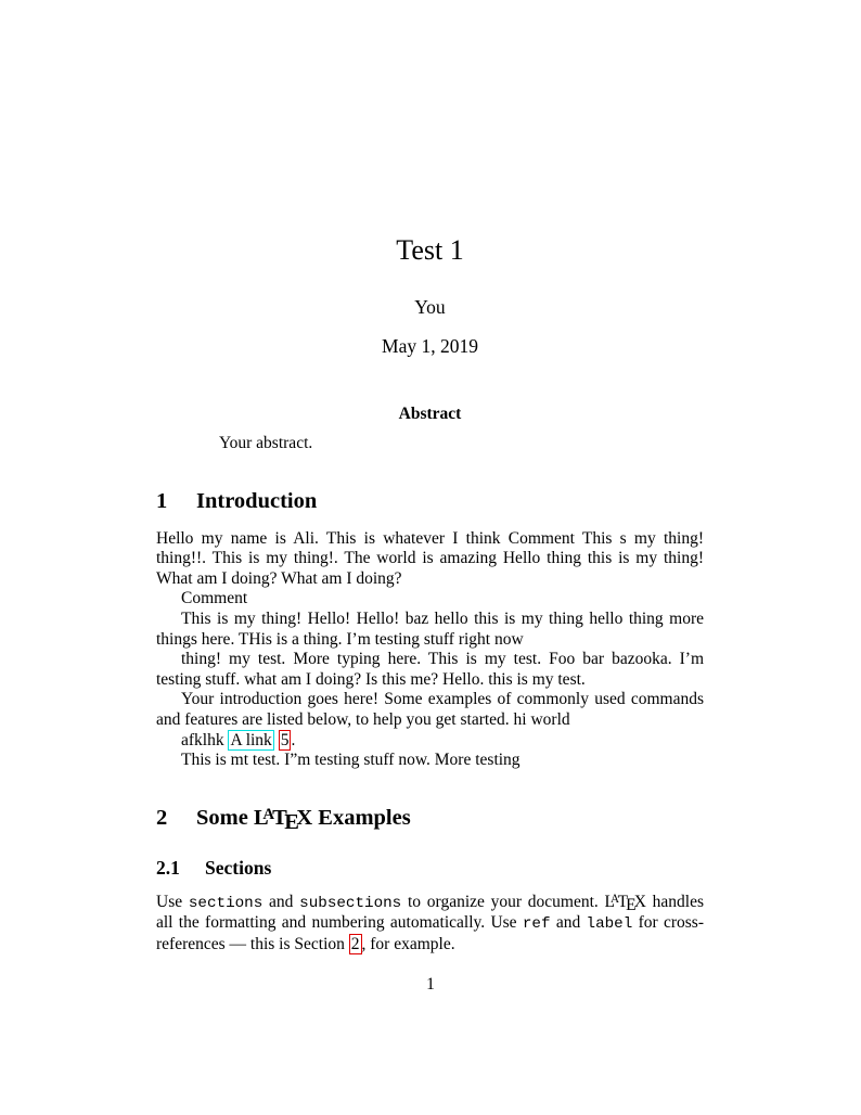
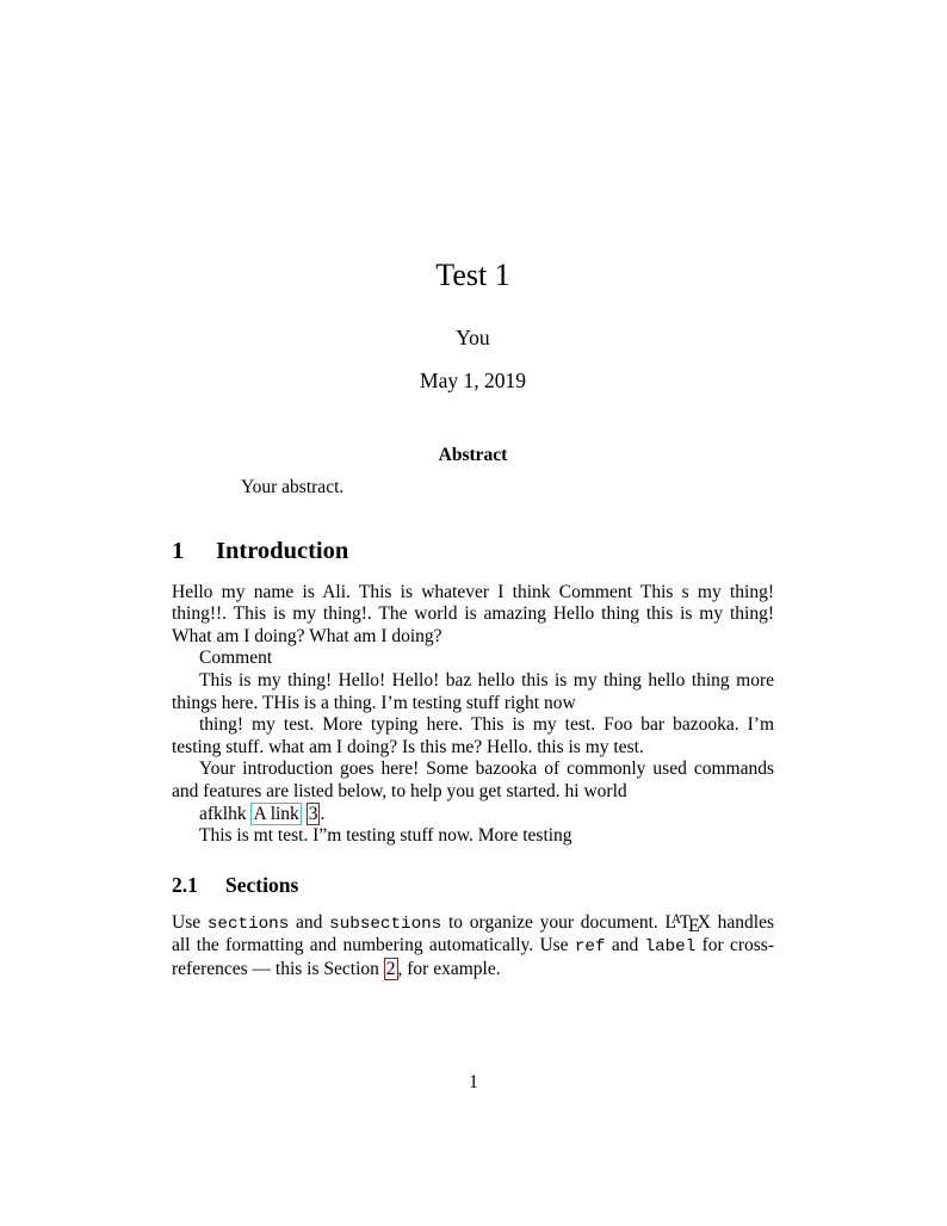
  Test 1
  You
  May 1, 2019
  Abstract
  Your abstract.
  1 Introduction
  Hello my name is Ali. This is whatever I think Comment This s my thing! thing!!. This is my thing!. The world is amazing Hello thing this is my thing! What am I doing? What am I doing?
  Comment
  This is my thing! Hello! Hello! baz hello this is my thing hello thing more things here. THis is a thing. I’m testing stuff right now
  thing! my test. More typing here. This is my test. Foo bar bazooka. I’m testing stuff. what am I doing? Is this me? Hello. this is my test.
- Your introduction goes here! Some examples of commonly used commands and features are listed below, to help you get started. hi world
+ Your introduction goes here! Some bazooka of commonly used commands and features are listed below, to help you get started. hi world
- afklhk A link 5.
+ afklhk A link 3.
  This is mt test. I”m testing stuff now. More testing
- 2 Some LATEX Examples
  2.1 Sections
  Use sections and subsections to organize your document. LATEX handles all the formatting and numbering automatically. Use ref and label for cross-references — this is Section 2, for example.
  1
